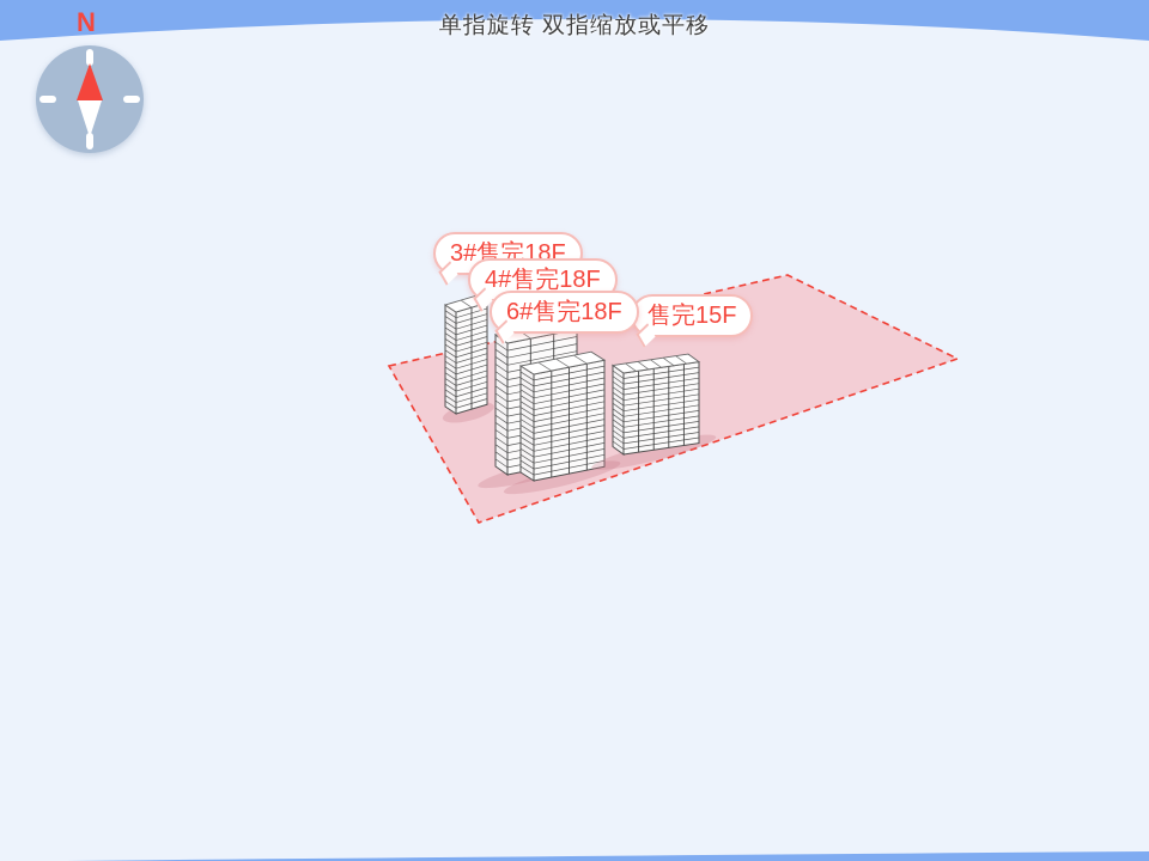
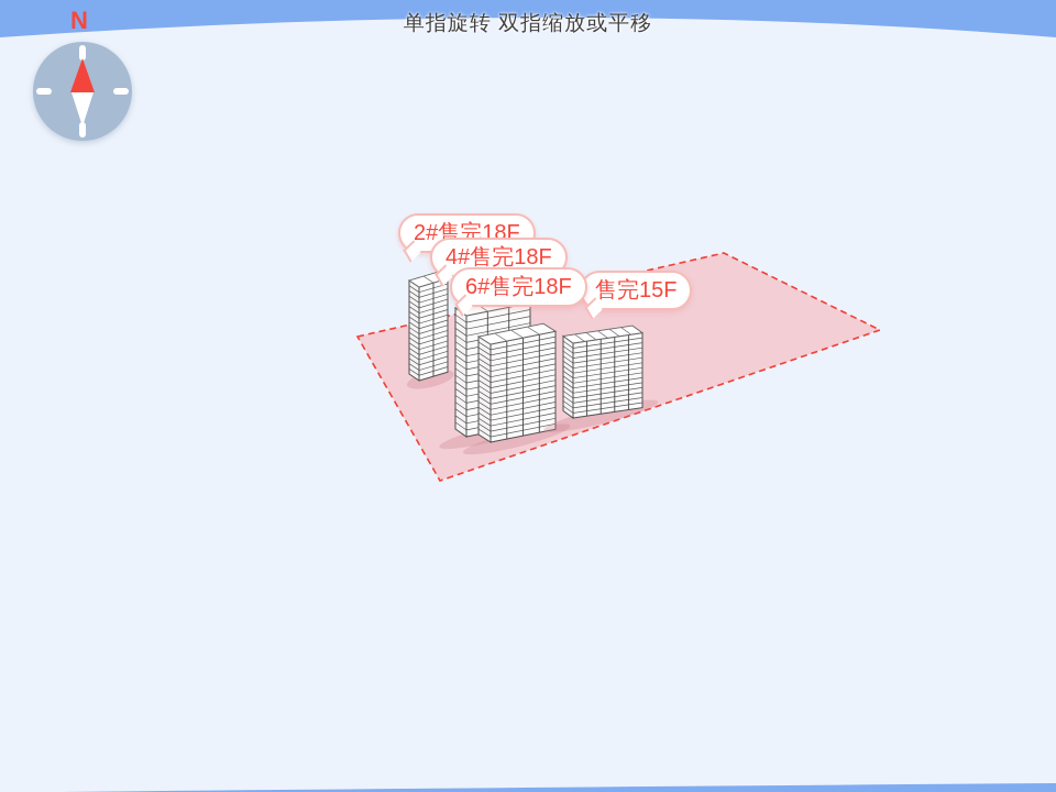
  单指旋转 双指缩放或平移
  N
- 3#售完18F
+ 2#售完18F
  4#售完18F
  售完15F
  6#售完18F
